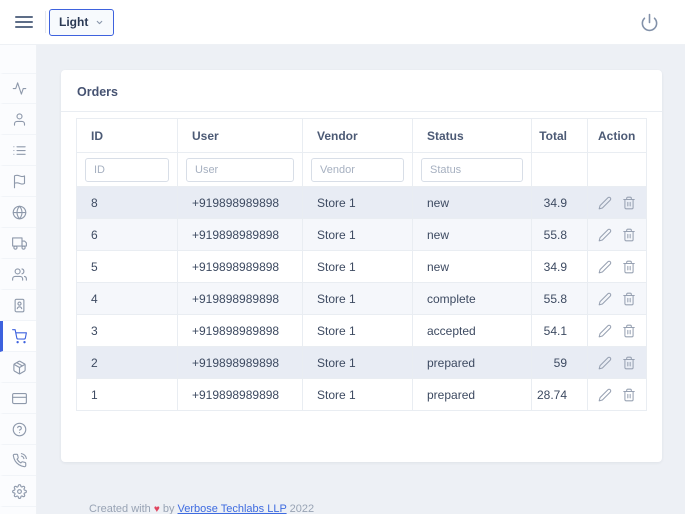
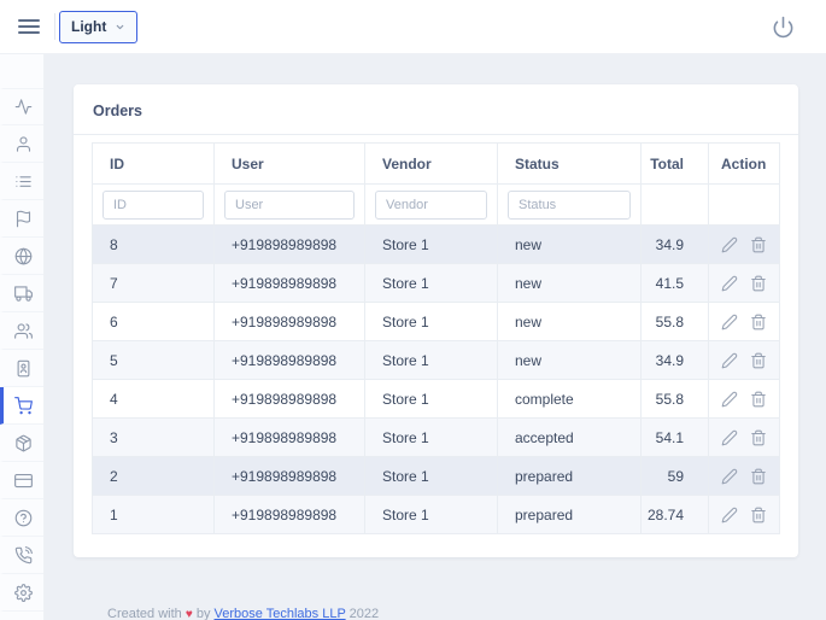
  Light
  Orders
  ID	User	Vendor	Status	Total	Action
  ID	User	Vendor	Status
  8	+919898989898	Store 1	new	34.9
+ 7	+919898989898	Store 1	new	41.5
  6	+919898989898	Store 1	new	55.8
  5	+919898989898	Store 1	new	34.9
  4	+919898989898	Store 1	complete	55.8
  3	+919898989898	Store 1	accepted	54.1
  2	+919898989898	Store 1	prepared	59
  1	+919898989898	Store 1	prepared	28.74
  Created with ♥ by Verbose Techlabs LLP 2022
